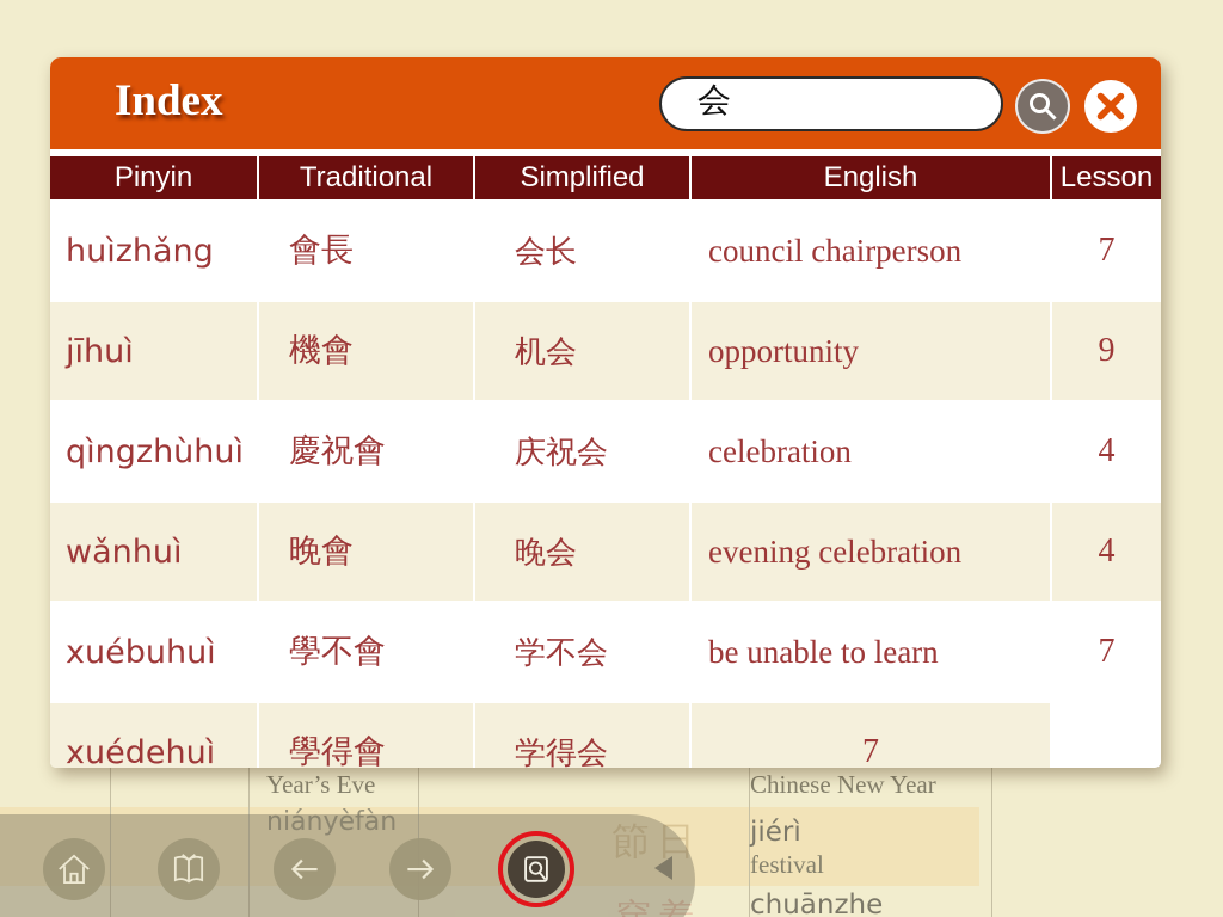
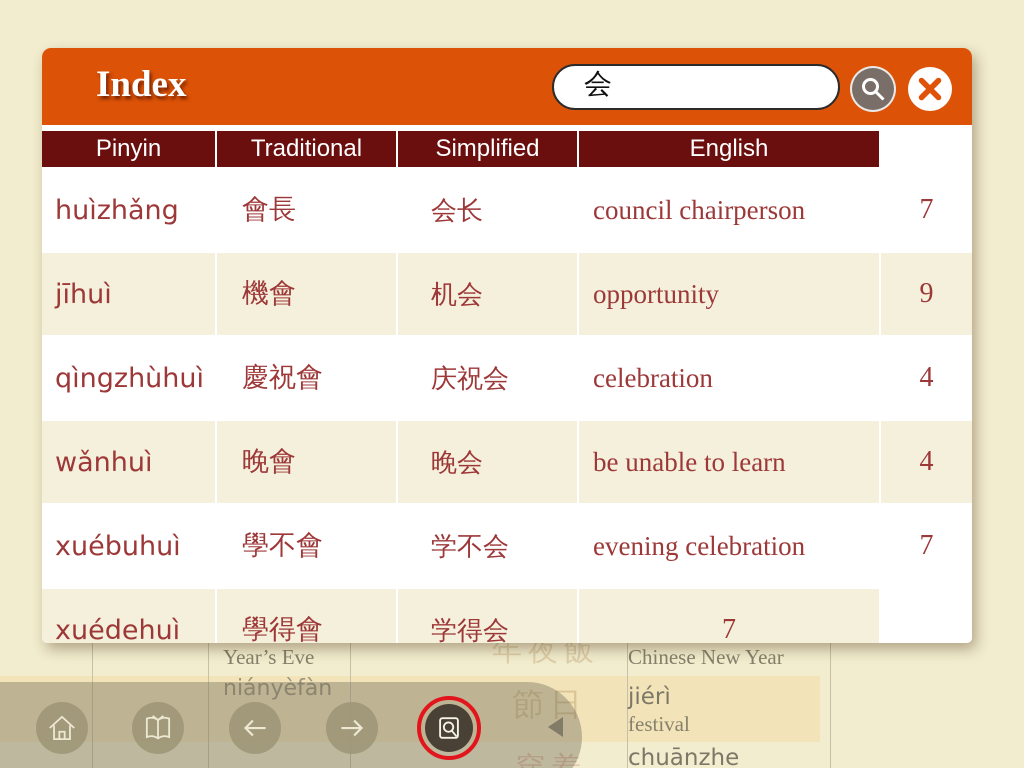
+ 年夜飯
  節日
  Year’s Eve
  niányèfàn
  Chinese New Year
  jiérì
  festival
  chuānzhe
  Index
  会
  Pinyin
  Traditional
  Simplified
  English
- Lesson
  huìzhǎng
  會長
  会长
  council chairperson
  7
  jīhuì
  機會
  机会
  opportunity
  9
  qìngzhùhuì
  慶祝會
  庆祝会
  celebration
  4
  wǎnhuì
  晚會
  晚会
- evening celebration
+ be unable to learn
  4
  xuébuhuì
  學不會
  学不会
- be unable to learn
+ evening celebration
  7
  xuédehuì
  學得會
  学得会
  7
